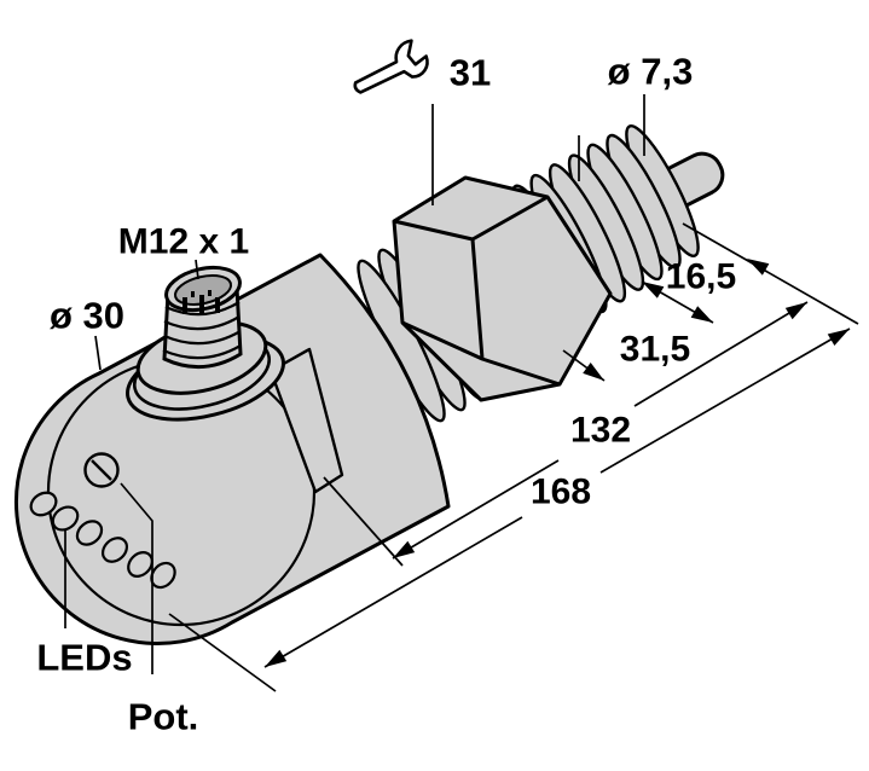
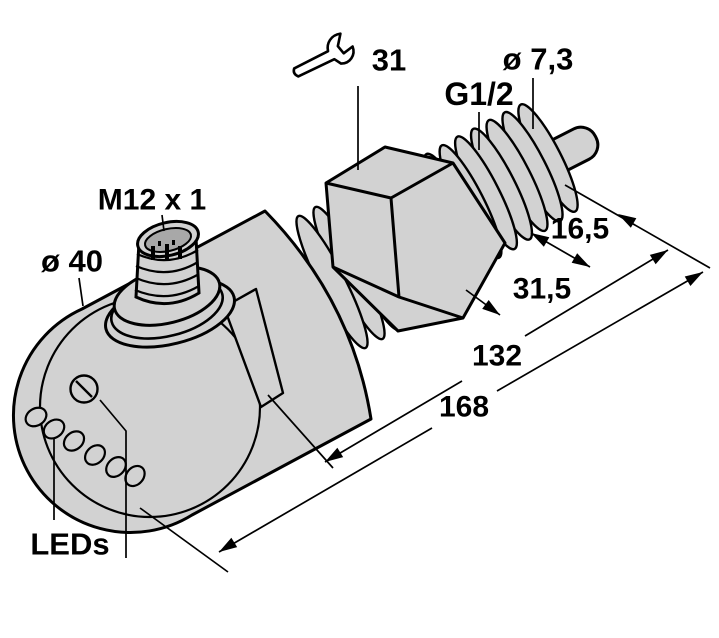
  31
+ G1/2
  ø 7,3
  M12 x 1
- ø 30
+ ø 40
  16,5
  31,5
  132
  168
  LEDs
- Pot.
